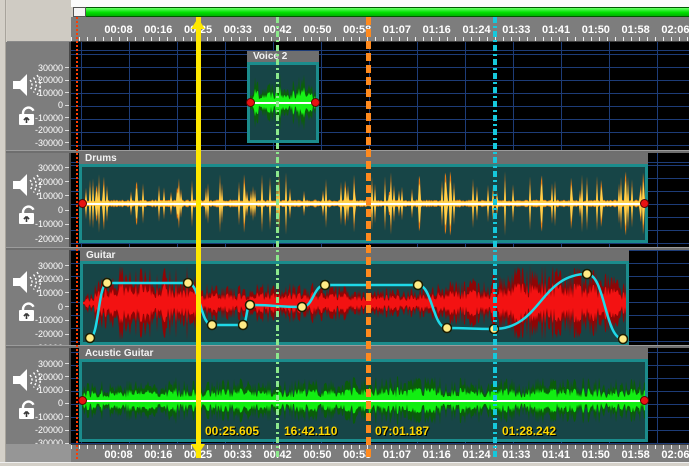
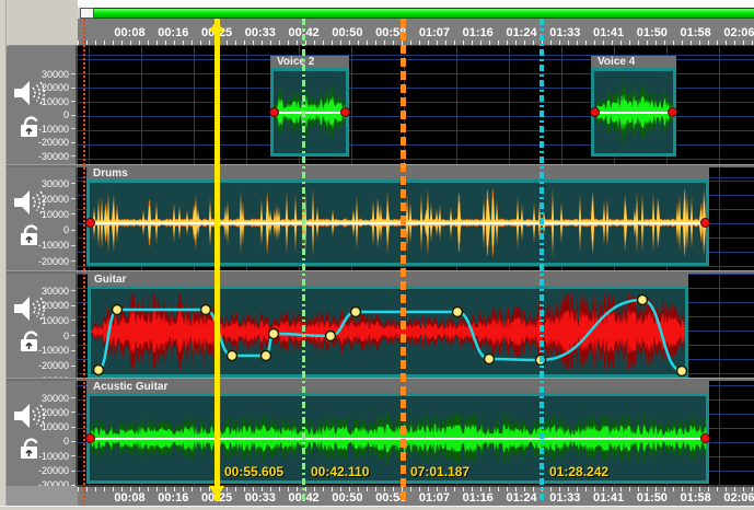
  00:08
  00:16
  0025
  00:33
  0042
  00:50
  00:5
  01:07
  01:16
  01:24
  01:33
  01:41
  01:50
  01:58
  02:06
  30000
  20000
  10000
  0
  -10000
  -20000
  -30000
  Voic 2
+ Voice 4
  30000
  20000
  10000
  0
  -10000
  -20000
  Drums
  30000
  20000
  10000
  0
  -10000
  -20000
  Guitar
  30000
  20000
  10000
  0
  -10000
  -20000
  Acustic Guitar
  00:08
  00:16
  0025
  00:33
  0042
  00:50
  00:5
  01:07
  01:16
  01:24
  01:33
  01:41
  01:50
  01:58
  02:06
- 00:25.605
+ 00:55.605
- 16:42.110
+ 00:42.110
  07:01.187
  01:28.242
